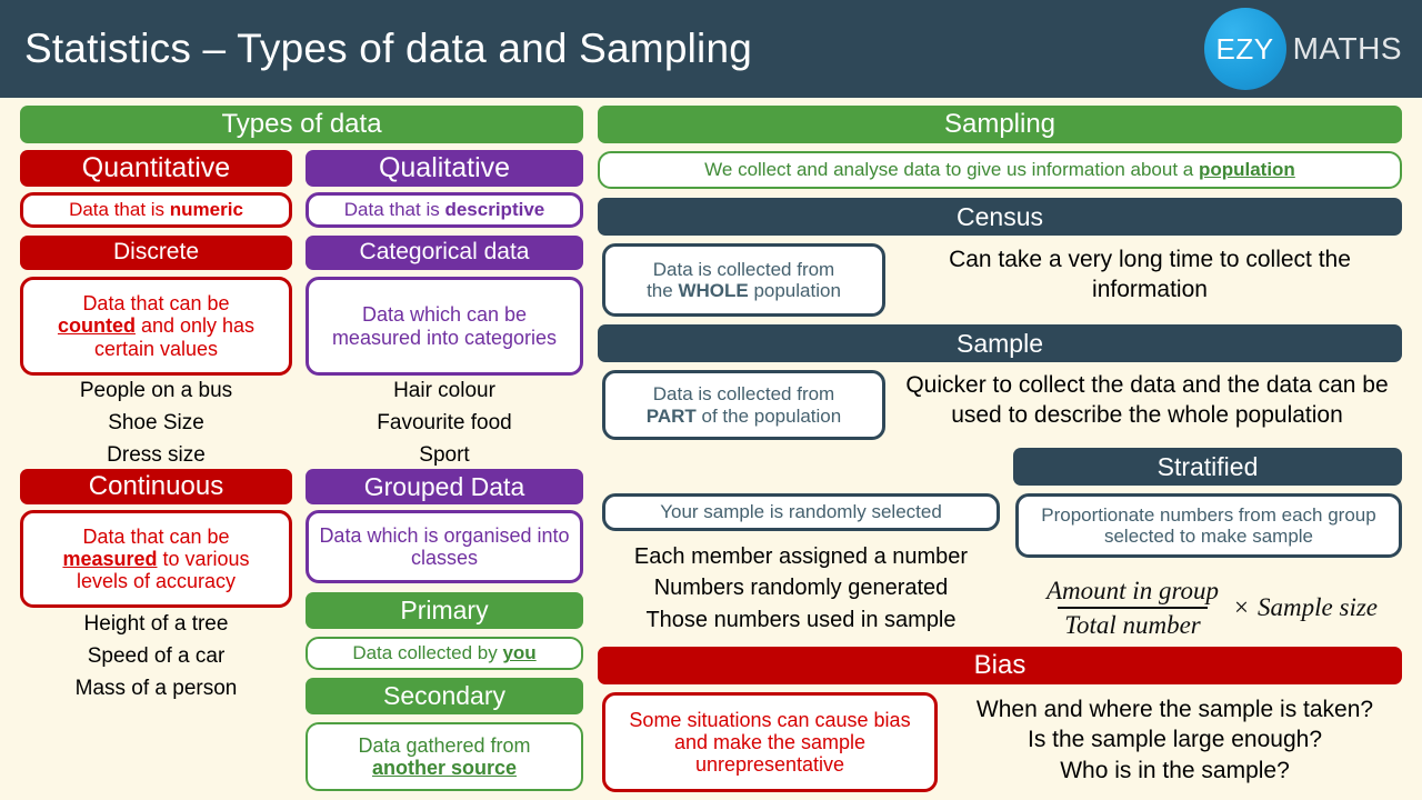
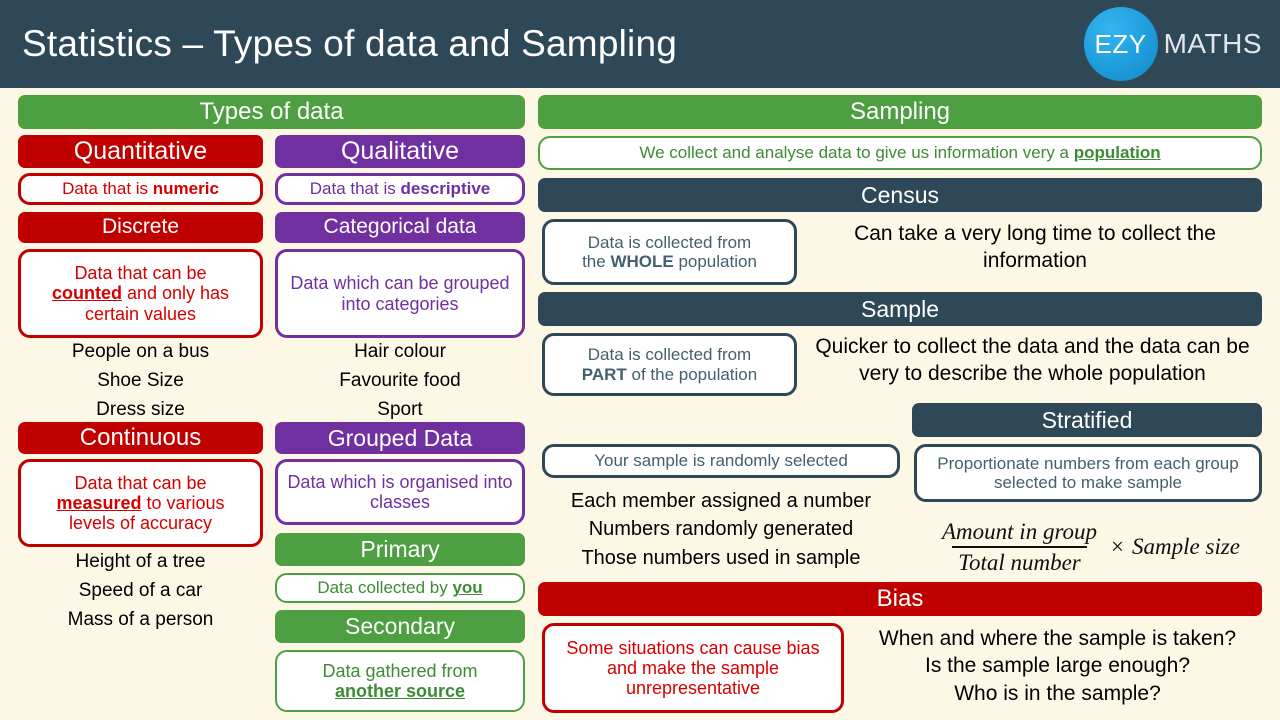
  Statistics – Types of data and Sampling
  EZY
  MATHS
  Types of data
  Quantitative
  Data that is numeric
  Discrete
  Data that can be
  counted and only has
  certain values
  People on a bus
  Shoe Size
  Dress size
  Continuous
  Data that can be
  measured to various
  levels of accuracy
  Height of a tree
  Speed of a car
  Mass of a person
  Qualitative
  Data that is descriptive
  Categorical data
- Data which can be measured into categories
+ Data which can be grouped into categories
  Hair colour
  Favourite food
  Sport
  Grouped Data
  Data which is organised into classes
  Primary
  Data collected by you
  Secondary
  Data gathered from
  another source
  Sampling
- We collect and analyse data to give us information about a population
+ We collect and analyse data to give us information very a population
  Census
  Data is collected from
  the WHOLE population
  Can take a very long time to collect the information
  Sample
  Data is collected from
  PART of the population
- Quicker to collect the data and the data can be used to describe the whole population
+ Quicker to collect the data and the data can be very to describe the whole population
  Your sample is randomly selected
  Each member assigned a number
  Numbers randomly generated
  Those numbers used in sample
  Stratified
  Proportionate numbers from each group selected to make sample
  Amount in group
  Total number
  ×
  Sample size
  Bias
  Some situations can cause bias and make the sample unrepresentative
  When and where the sample is taken?
  Is the sample large enough?
  Who is in the sample?
